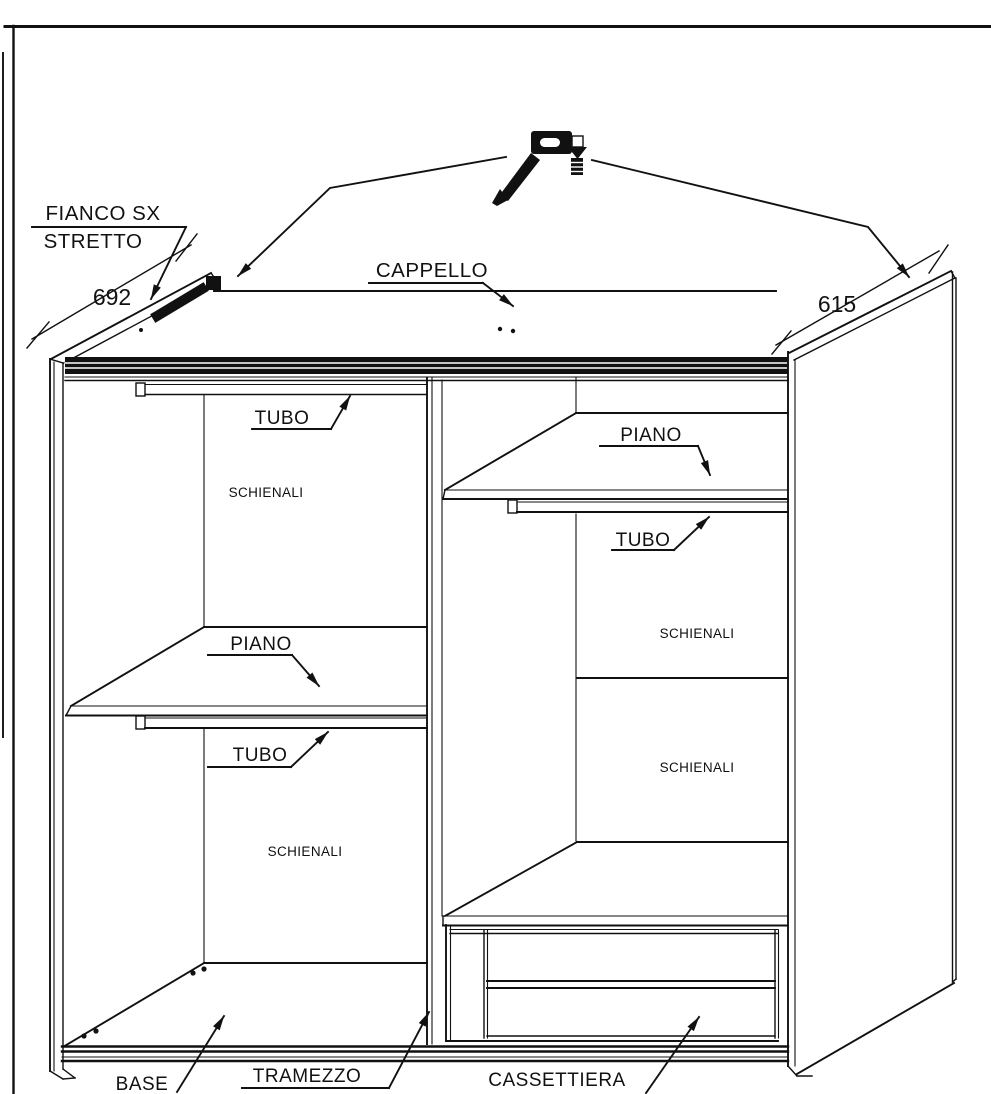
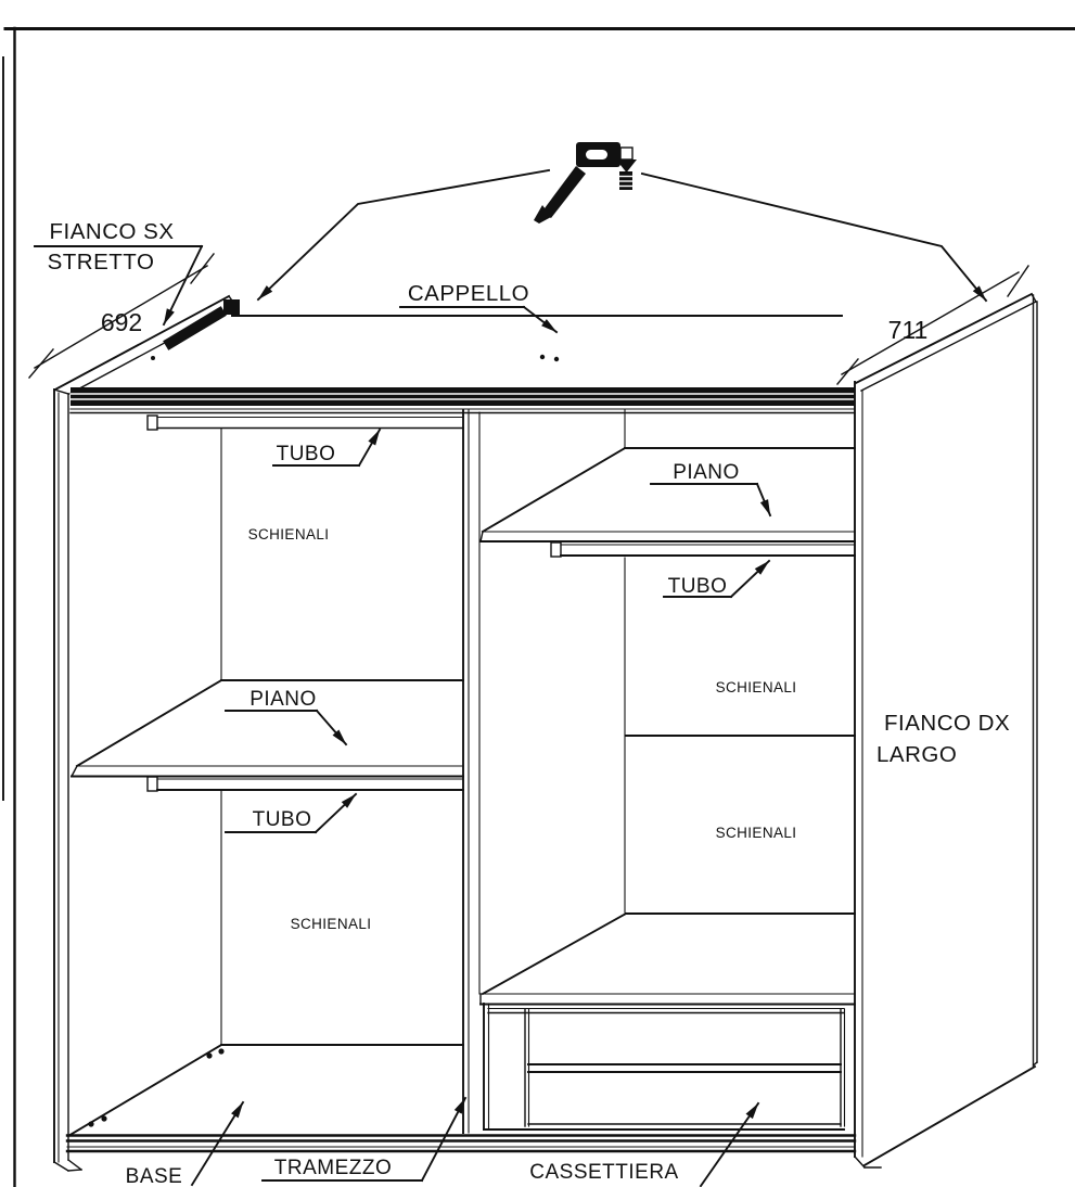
  692
  FIANCO SX
  STRETTO
  CAPPELLO
+ FIANCO DX
+ LARGO
- 615
+ 711
  TUBO
  SCHIENALI
  PIANO
  TUBO
  SCHIENALI
  PIANO
  TUBO
  SCHIENALI
  SCHIENALI
  CASSETTIERA
  BASE
  TRAMEZZO
